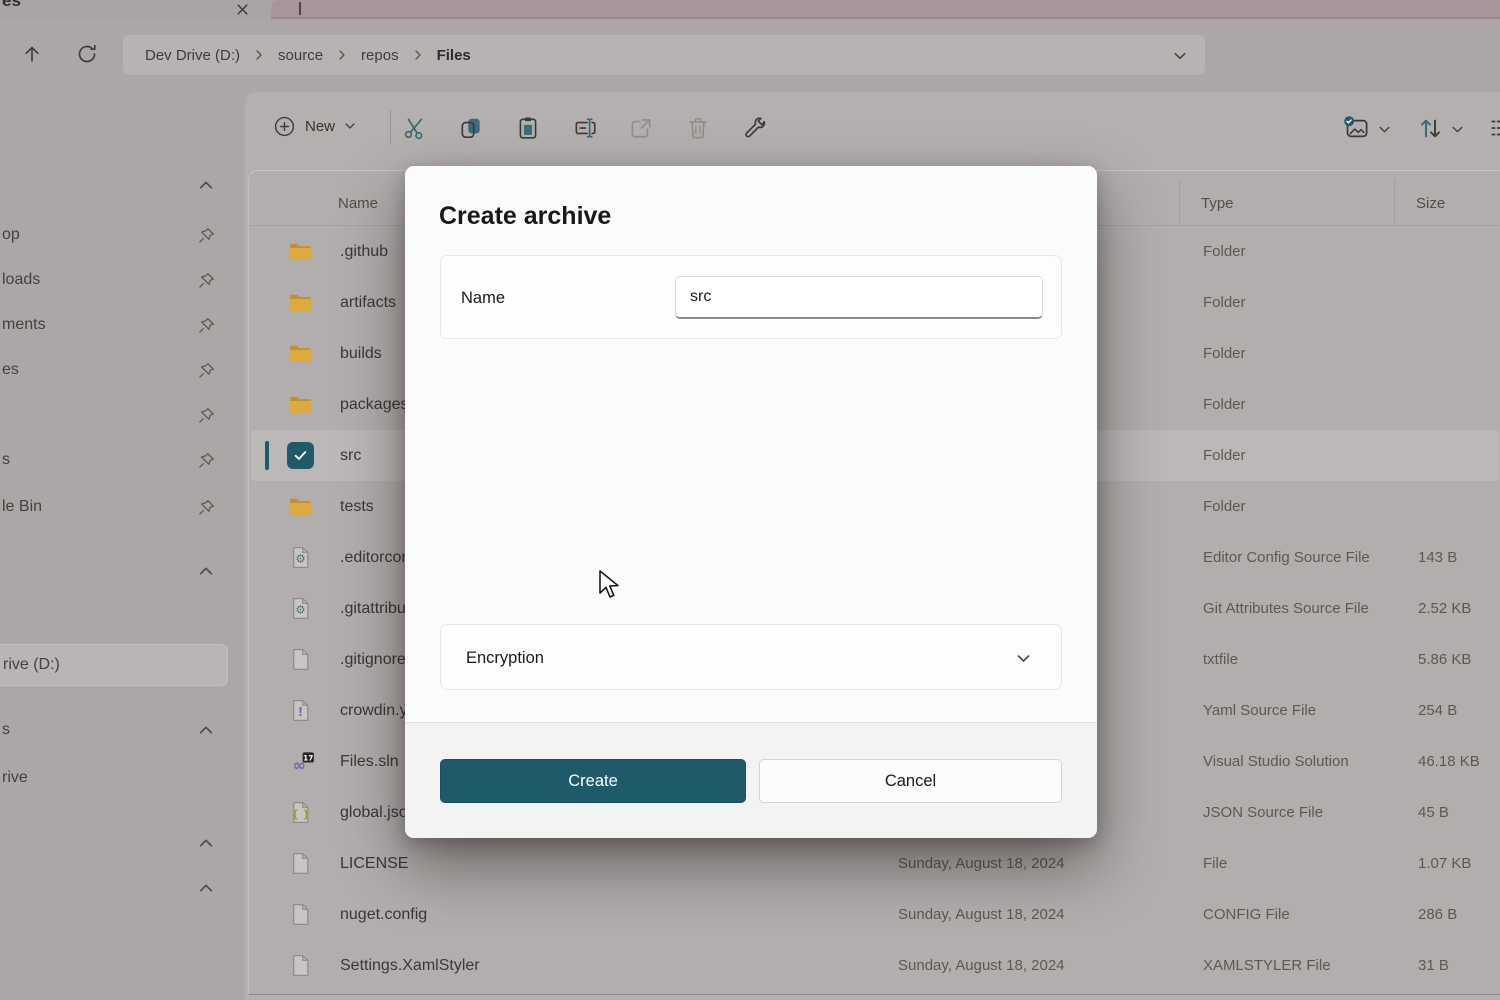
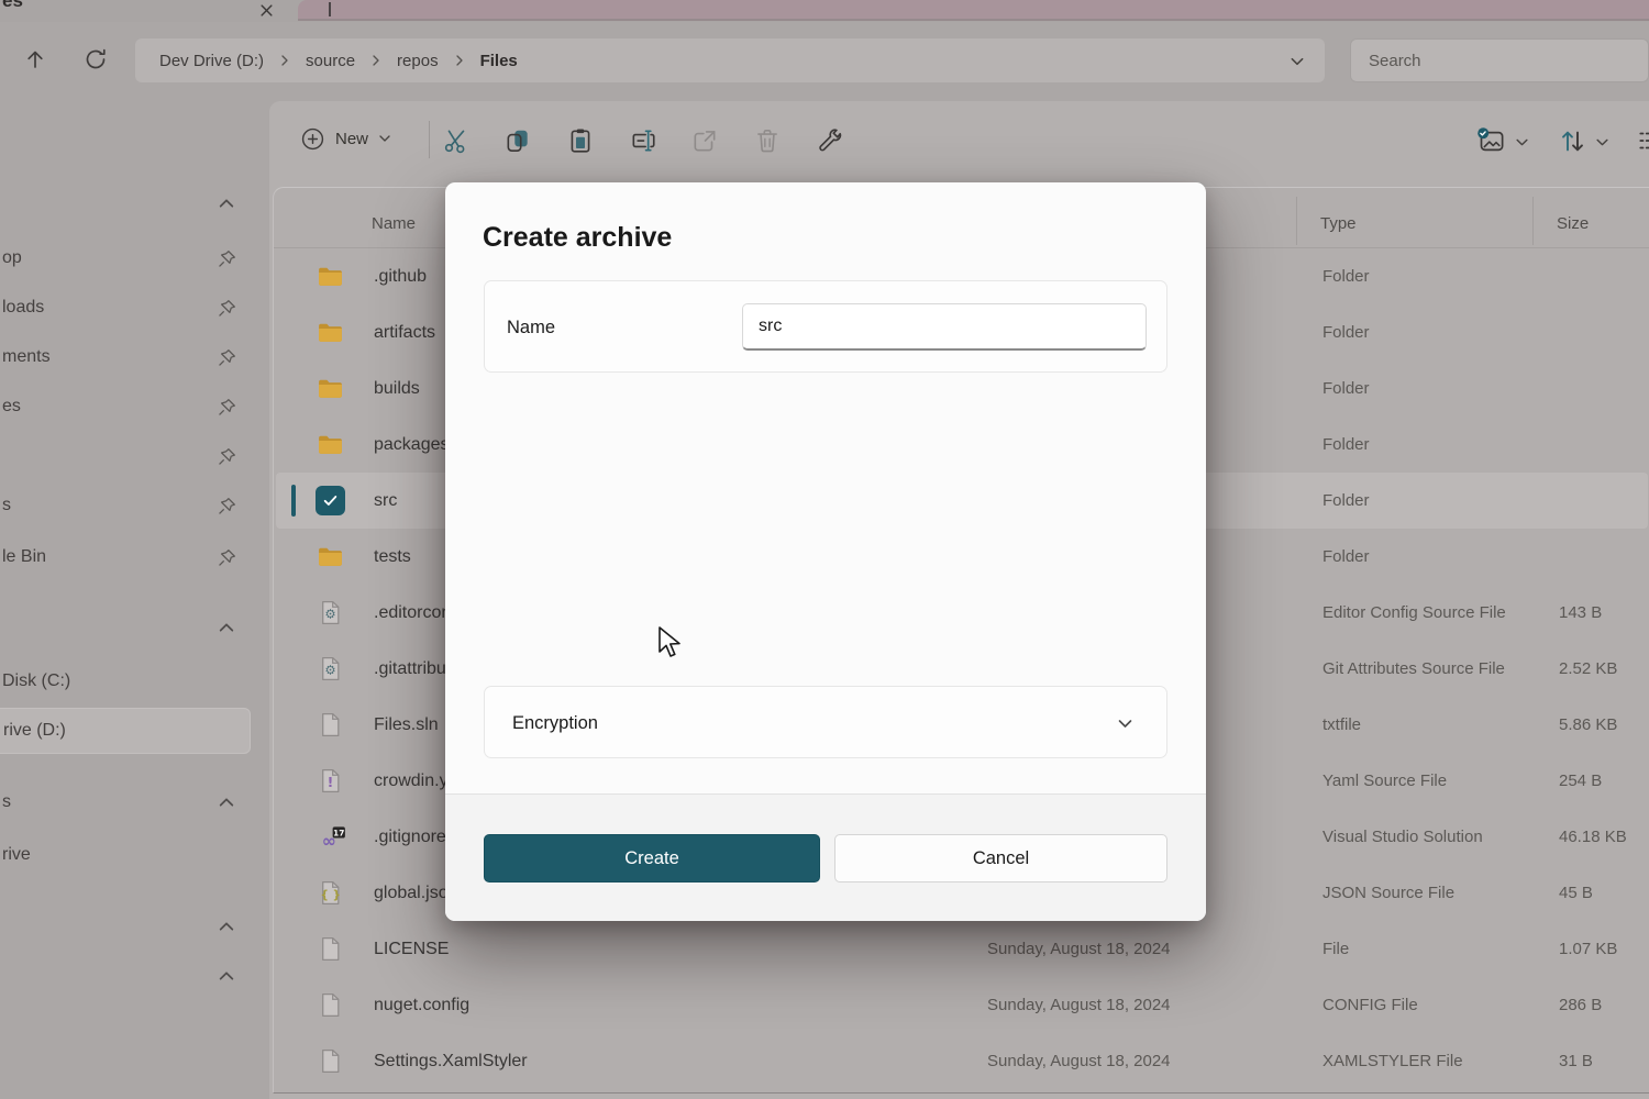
  es
  Dev Drive (D:)
  source
  repos
  Files
+ Search
  New
  Name
  Type
  Size
  .github
  Folder
  artifacts
  Folder
  builds
  Folder
  package
  Folder
  src
  Folder
  tests
  Folder
  ⚙
  Editor Config Source File
  143 B
  ⚙
  .gitattribu
  Git Attributes Source File
  2.52 KB
- .gitignore
+ Files.sln
  txtfile
  5.86 KB
  !
  crowdin.y
  Yaml Source File
  254 B
  ∞
  17
- Files.sln
+ .gitignore
  Visual Studio Solution
  46.18 KB
  { }
  global.jso
  JSON Source File
  45 B
  LICENSE
  Sunday, August 18, 2024
  File
  1.07 KB
  nuget.config
  Sunday, August 18, 2024
  CONFIG File
  286 B
  Settings.XamlStyler
  Sunday, August 18, 2024
  XAMLSTYLER File
  31 B
  op
  loads
  ments
  es
  s
  le Bin
+ Disk (C:)
  rive (D:)
  s
  rive
  Create archive
  Name
  src
  Encryption
  Create
  Cancel
